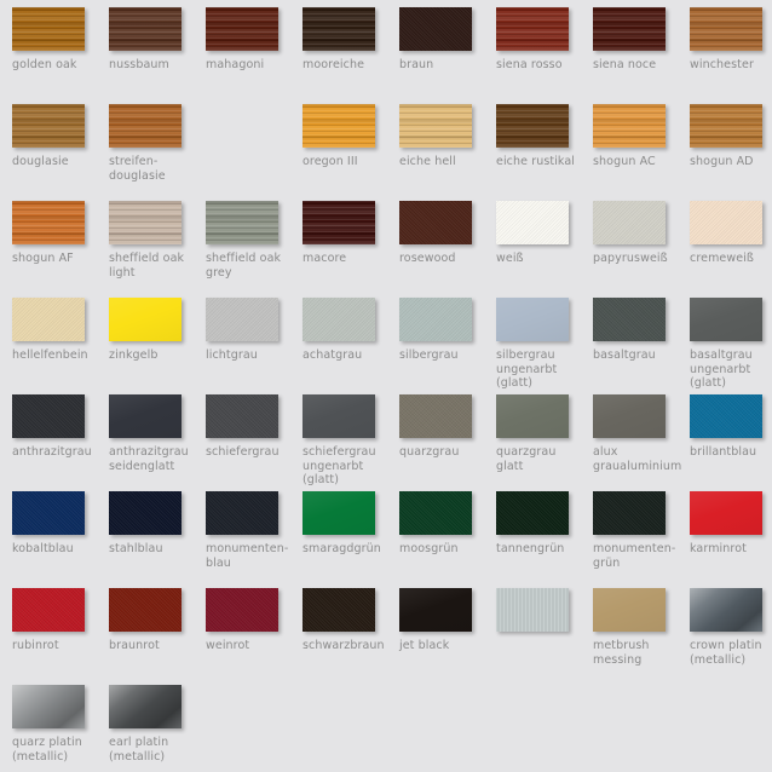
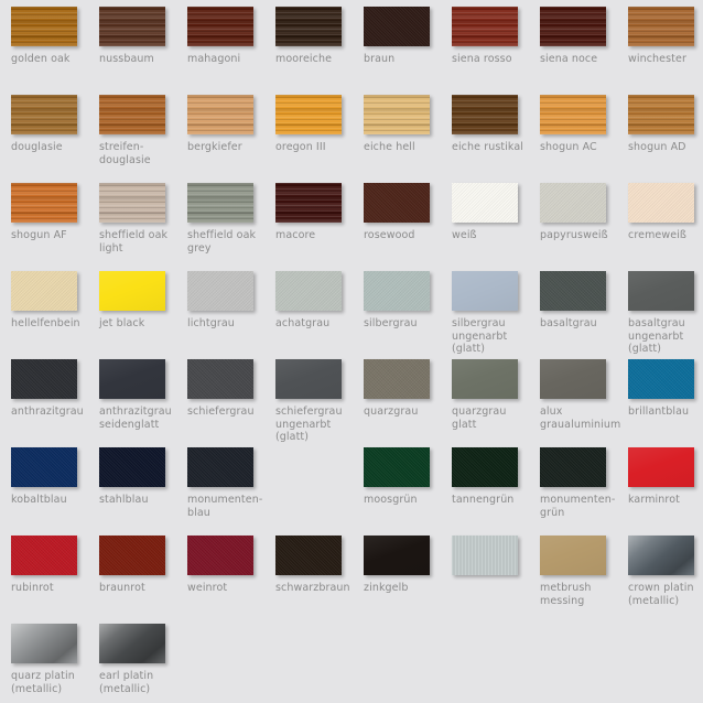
  golden oak
  nussbaum
  mahagoni
  mooreiche
  braun
  siena rosso
  siena noce
  winchester
  douglasie
  streifen-
  douglasie
+ bergkiefer
  oregon III
  eiche hell
  eiche rustikal
  shogun AC
  shogun AD
  shogun AF
  sheffield oak
  light
  sheffield oak
  grey
  macore
  rosewood
  weiß
  papyrusweiß
  cremeweiß
  hellelfenbein
- zinkgelb
+ jet black
  lichtgrau
  achatgrau
  silbergrau
  silbergrau
  ungenarbt
  (glatt)
  basaltgrau
  basaltgrau
  ungenarbt
  (glatt)
  anthrazitgrau
  anthrazitgrau
  seidenglatt
  schiefergrau
  schiefergrau
  ungenarbt
  (glatt)
  quarzgrau
  quarzgrau
  glatt
  alux
  graualuminium
  brillantblau
  kobaltblau
  stahlblau
  monumenten-
  blau
- smaragdgrün
  moosgrün
  tannengrün
  monumenten-
  grün
  karminrot
  rubinrot
  braunrot
  weinrot
  schwarzbraun
- jet black
+ zinkgelb
  metbrush
  messing
  crown platin
  (metallic)
  quarz platin
  (metallic)
  earl platin
  (metallic)
